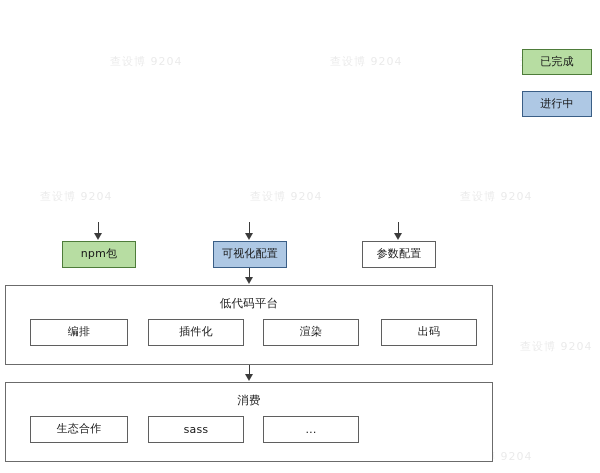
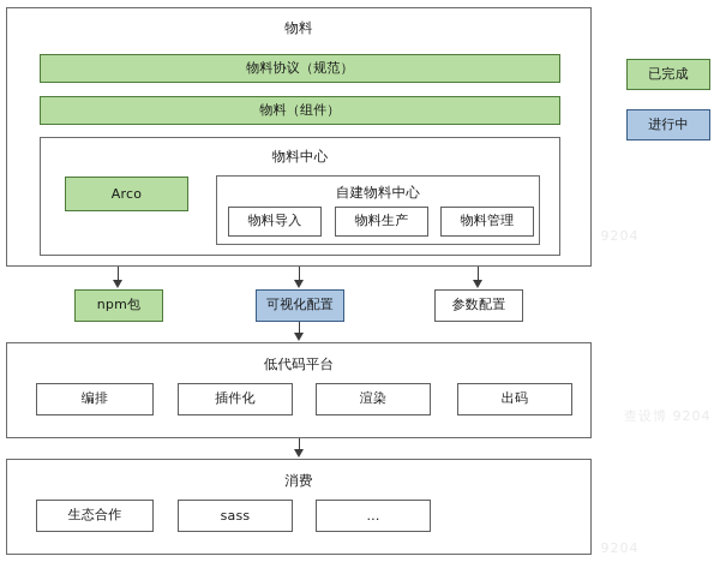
  已完成
  进行中
+ 物料
+ 物料协议（规范）
+ 物料（组件）
+ 物料中心
+ Arco
+ 自建物料中心
+ 物料导入
+ 物料生产
+ 物料管理
  npm包
  可视化配置
  参数配置
  低代码平台
  编排
  插件化
  渲染
  出码
  消费
  生态合作
  sass
  ...
